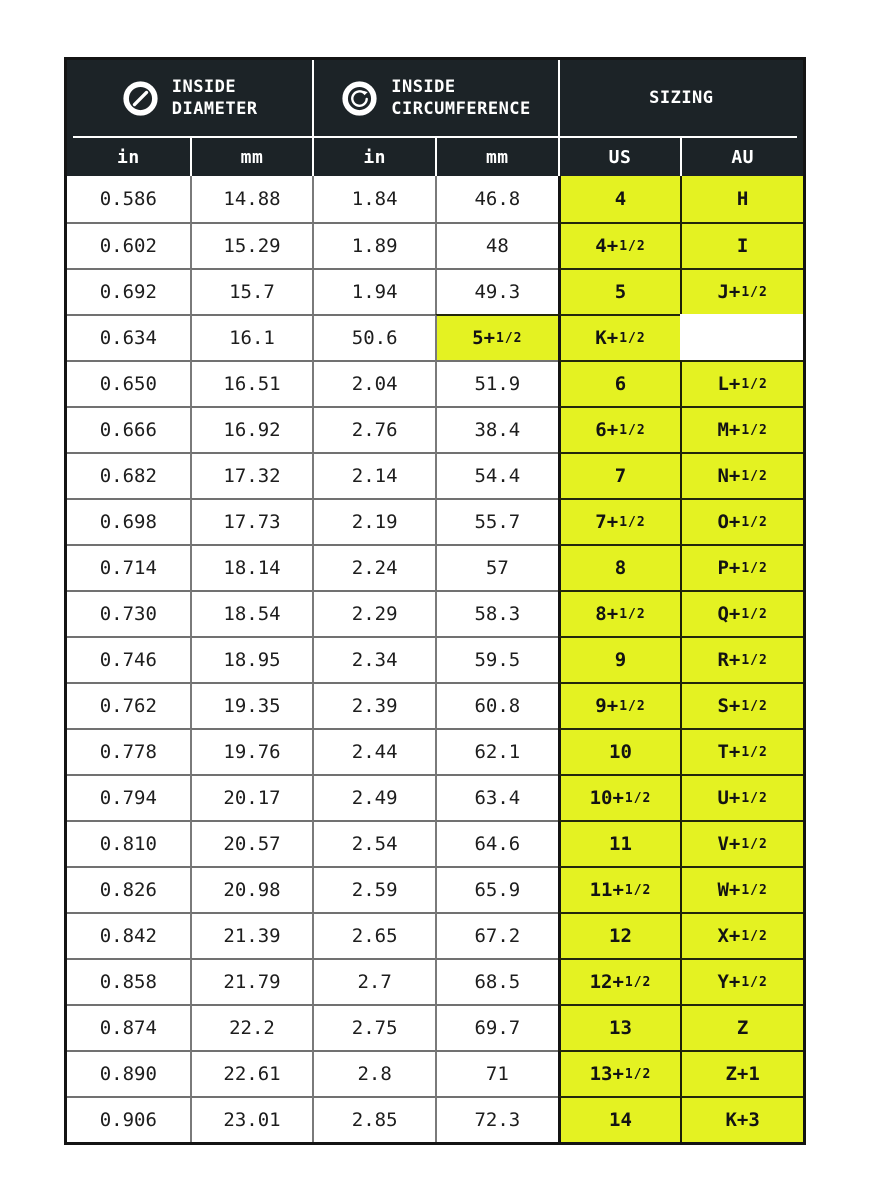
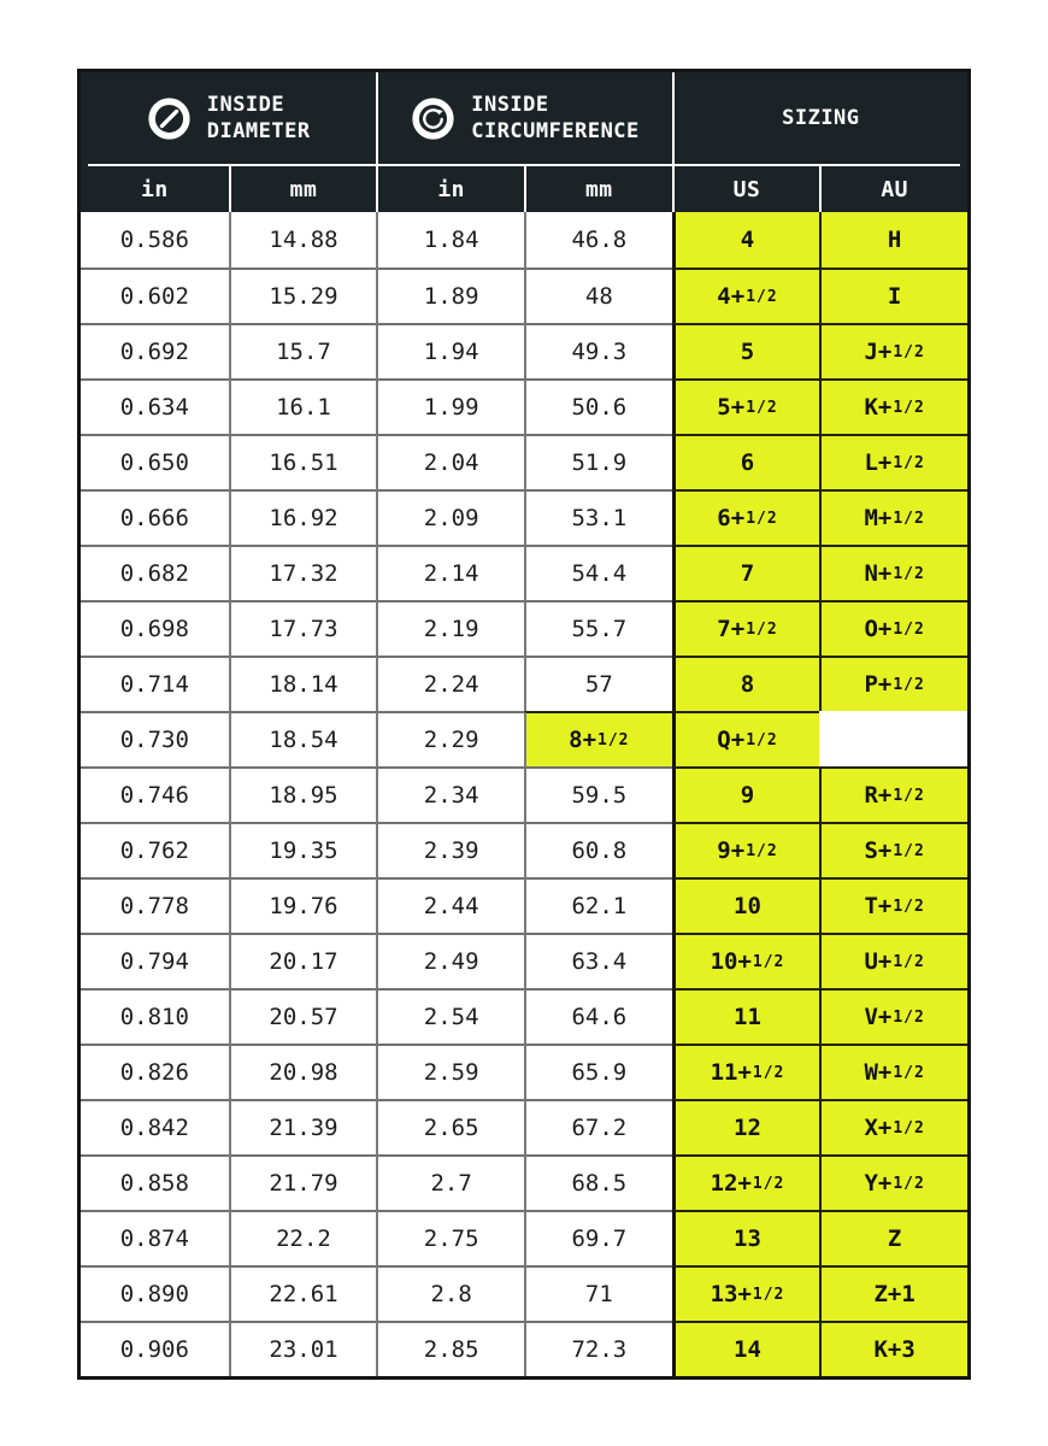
  INSIDE DIAMETER
  INSIDE CIRCUMFERENCE
  SIZING
  in
  mm
  in
  mm
  US
  AU
  0.586
  14.88
  1.84
  46.8
  4
  H
  0.602
  15.29
  1.89
  48
  4+
  1/2
  I
  0.692
  15.7
  1.94
  49.3
  5
  J+
  1/2
  0.634
  16.1
+ 1.99
  50.6
  5+
  1/2
  K+
  1/2
  0.650
  16.51
  2.04
  51.9
  6
  L+
  1/2
  0.666
  16.92
- 2.76
+ 2.09
- 38.4
+ 53.1
  6+
  1/2
  M+
  1/2
  0.682
  17.32
  2.14
  54.4
  7
  N+
  1/2
  0.698
  17.73
  2.19
  55.7
  7+
  1/2
  O+
  1/2
  0.714
  18.14
  2.24
  57
  8
  P+
  1/2
  0.730
  18.54
  2.29
- 58.3
  8+
  1/2
  Q+
  1/2
  0.746
  18.95
  2.34
  59.5
  9
  R+
  1/2
  0.762
  19.35
  2.39
  60.8
  9+
  1/2
  S+
  1/2
  0.778
  19.76
  2.44
  62.1
  10
  T+
  1/2
  0.794
  20.17
  2.49
  63.4
  10+
  1/2
  U+
  1/2
  0.810
  20.57
  2.54
  64.6
  11
  V+
  1/2
  0.826
  20.98
  2.59
  65.9
  11+
  1/2
  W+
  1/2
  0.842
  21.39
  2.65
  67.2
  12
  X+
  1/2
  0.858
  21.79
  2.7
  68.5
  12+
  1/2
  Y+
  1/2
  0.874
  22.2
  2.75
  69.7
  13
  Z
  0.890
  22.61
  2.8
  71
  13+
  1/2
  Z+1
  0.906
  23.01
  2.85
  72.3
  14
  K+3
